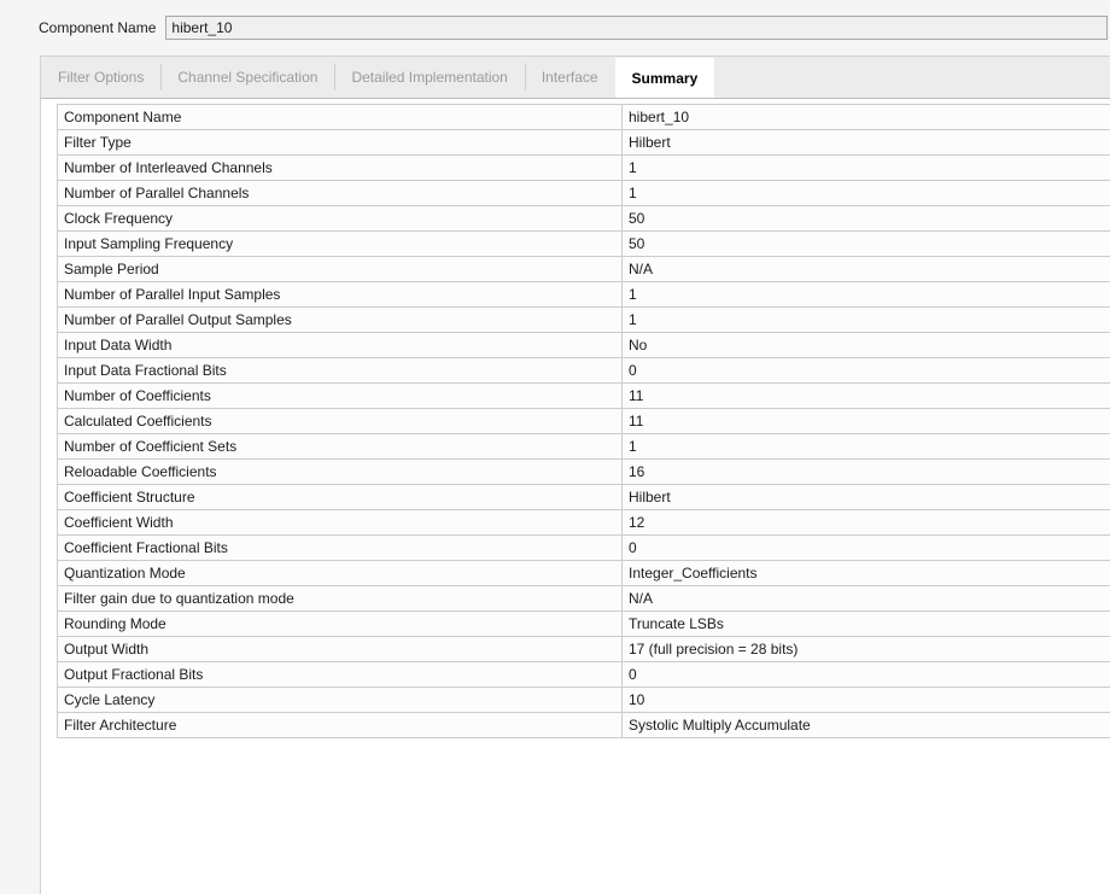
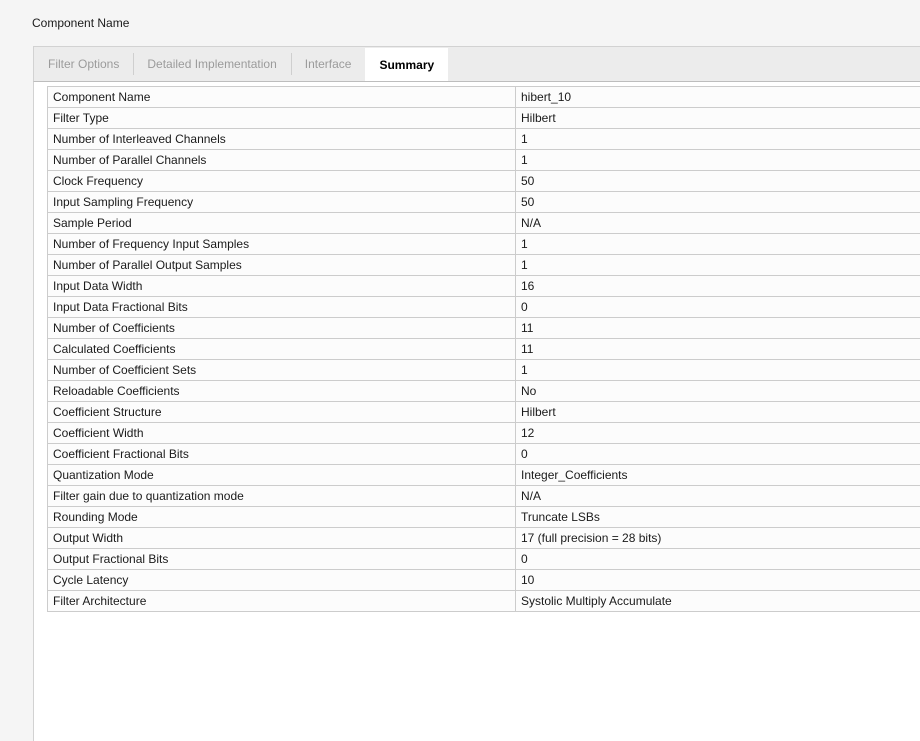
  Component Name
- hibert_10
  Filter Options
- Channel Specification
  Detailed Implementation
  Interface
  Summary
  Component Name	hibert_10
  Filter Type	Hilbert
  Number of Interleaved Channels	1
  Number of Parallel Channels	1
  Clock Frequency	50
  Input Sampling Frequency	50
  Sample Period	N/A
- Number of Parallel Input Samples	1
+ Number of Frequency Input Samples	1
  Number of Parallel Output Samples	1
- Input Data Width	No
+ Input Data Width	16
  Input Data Fractional Bits	0
  Number of Coefficients	11
  Calculated Coefficients	11
  Number of Coefficient Sets	1
- Reloadable Coefficients	16
+ Reloadable Coefficients	No
  Coefficient Structure	Hilbert
  Coefficient Width	12
  Coefficient Fractional Bits	0
  Quantization Mode	Integer_Coefficients
  Filter gain due to quantization mode	N/A
  Rounding Mode	Truncate LSBs
  Output Width	17 (full precision = 28 bits)
  Output Fractional Bits	0
  Cycle Latency	10
  Filter Architecture	Systolic Multiply Accumulate
